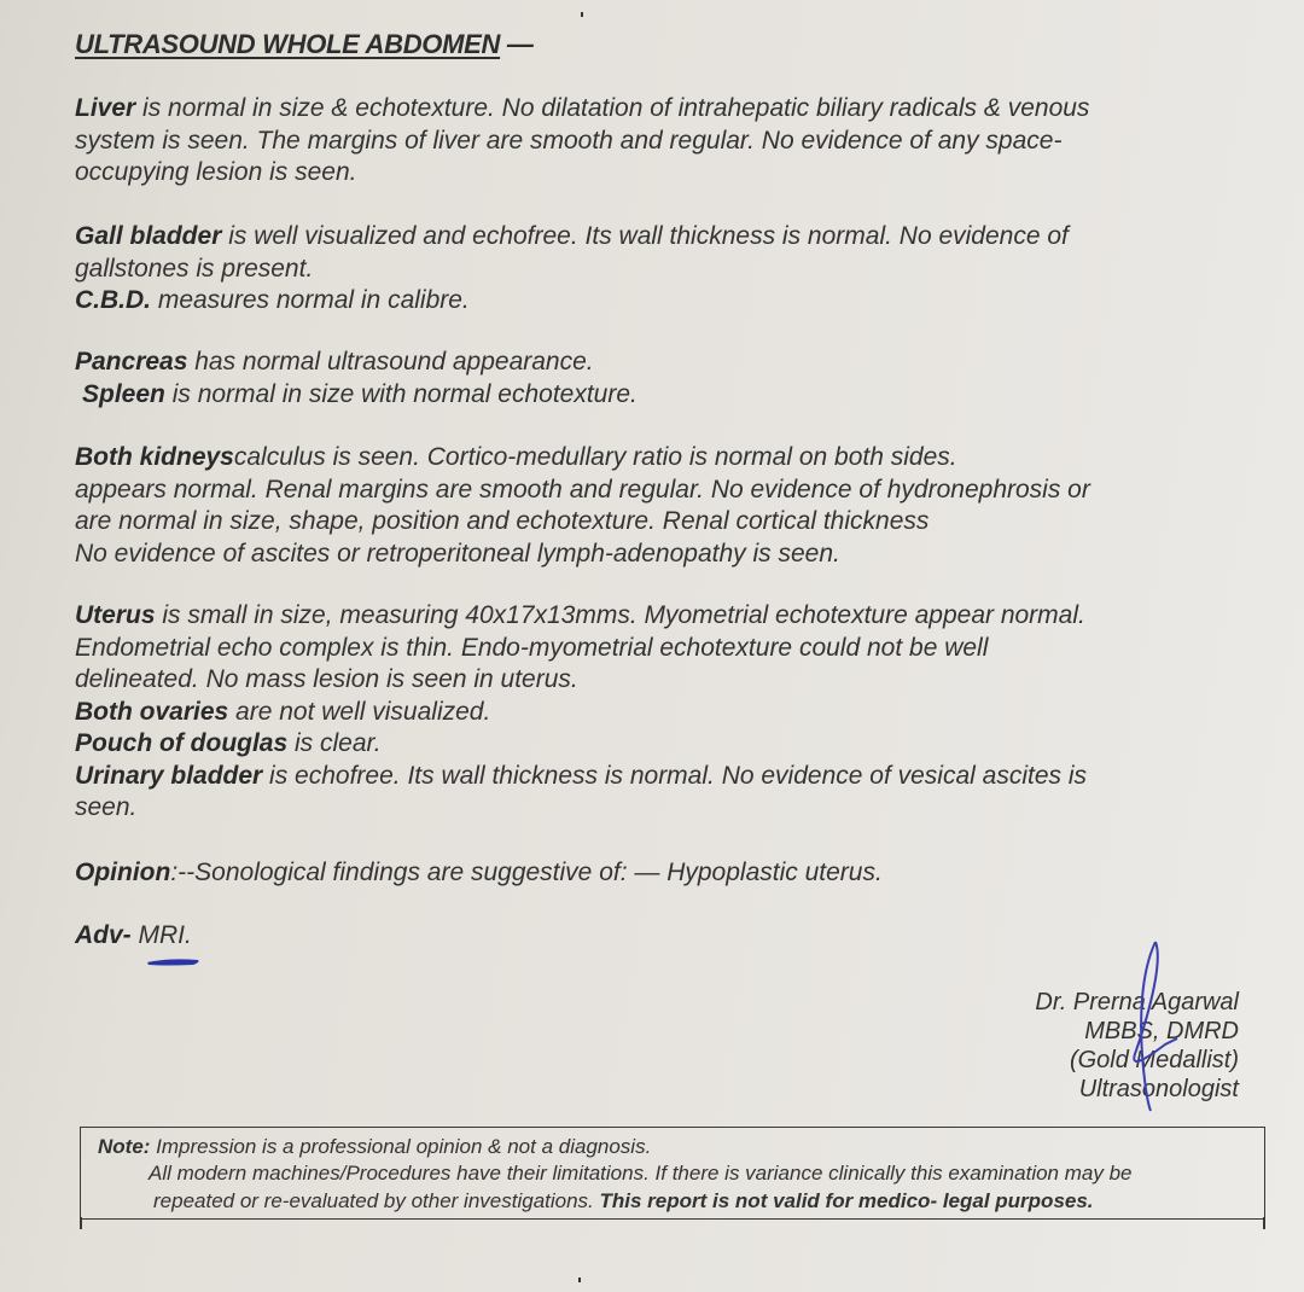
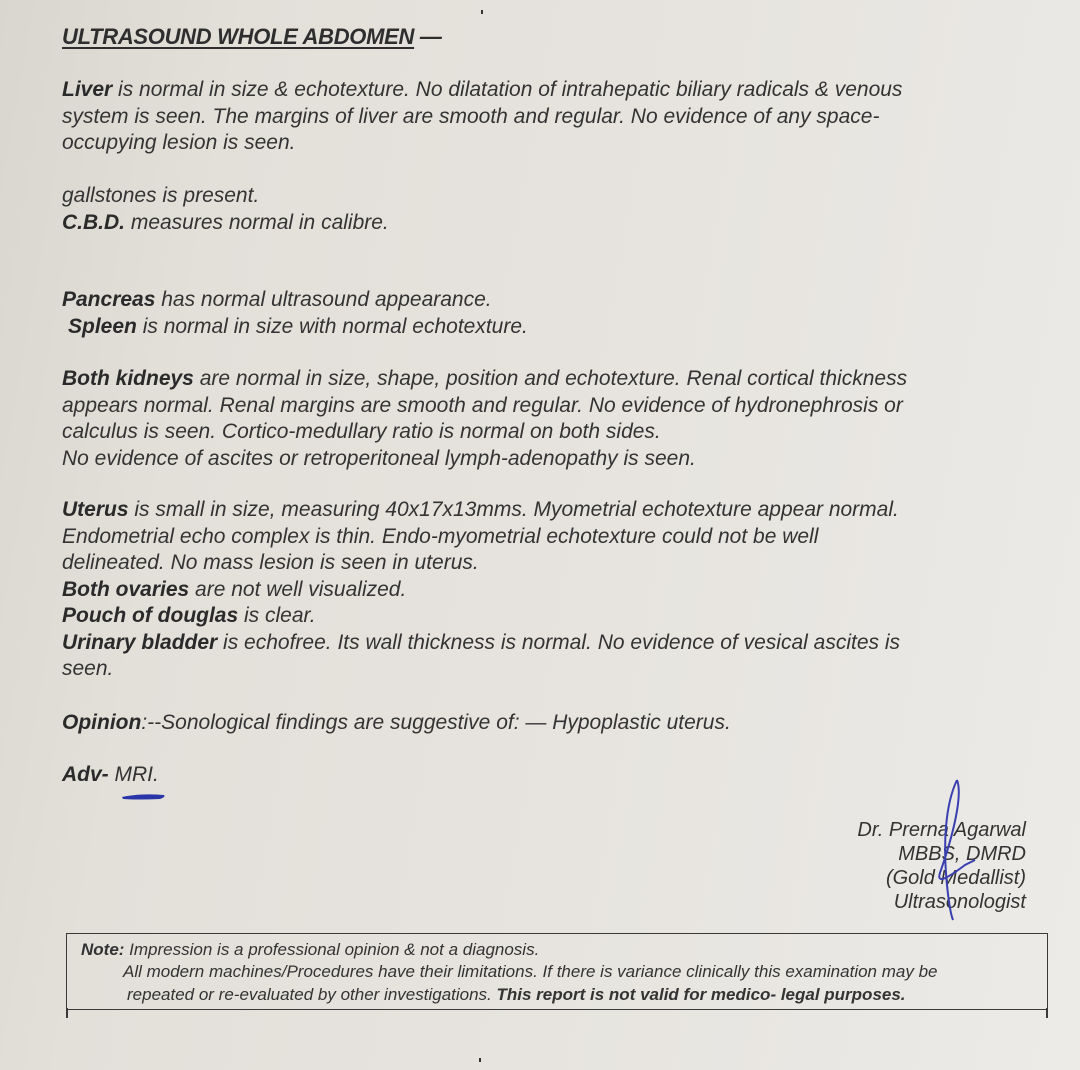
  ULTRASOUND WHOLE ABDOMEN —
  Liver is normal in size & echotexture. No dilatation of intrahepatic biliary radicals & venous
  system is seen. The margins of liver are smooth and regular. No evidence of any space-
  occupying lesion is seen.
- Gall bladder is well visualized and echofree. Its wall thickness is normal. No evidence of
  gallstones is present.
  C.B.D. measures normal in calibre.
  Pancreas has normal ultrasound appearance.
  Spleen is normal in size with normal echotexture.
- Both kidneyscalculus is seen. Cortico-medullary ratio is normal on both sides.
+ Both kidneys are normal in size, shape, position and echotexture. Renal cortical thickness
  appears normal. Renal margins are smooth and regular. No evidence of hydronephrosis or
- are normal in size, shape, position and echotexture. Renal cortical thickness
+ calculus is seen. Cortico-medullary ratio is normal on both sides.
  No evidence of ascites or retroperitoneal lymph-adenopathy is seen.
  Uterus is small in size, measuring 40x17x13mms. Myometrial echotexture appear normal.
  Endometrial echo complex is thin. Endo-myometrial echotexture could not be well
  delineated. No mass lesion is seen in uterus.
  Both ovaries are not well visualized.
  Pouch of douglas is clear.
  Urinary bladder is echofree. Its wall thickness is normal. No evidence of vesical ascites is
  seen.
  Opinion:--Sonological findings are suggestive of: — Hypoplastic uterus.
  Adv- MRI.
  Dr. Prerna Agarwal
  MBBS, DMRD
  (Gold Medallist)
  Ultrasonologist
  Note: Impression is a professional opinion & not a diagnosis.
  All modern machines/Procedures have their limitations. If there is variance clinically this examination may be
  repeated or re-evaluated by other investigations. This report is not valid for medico- legal purposes.
